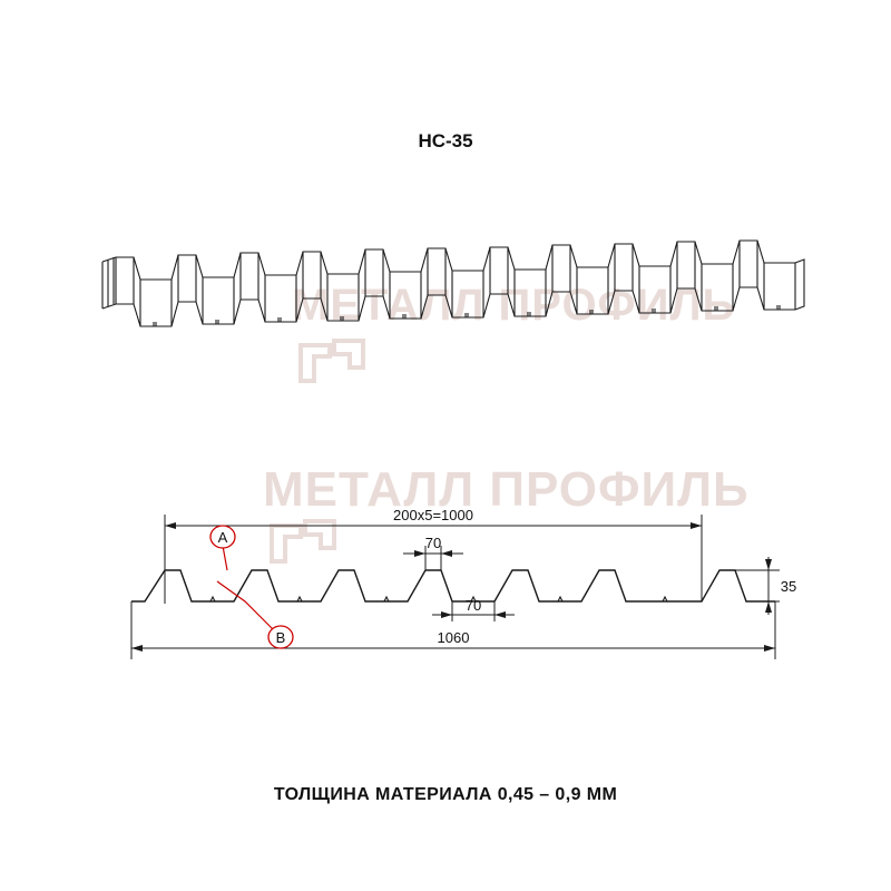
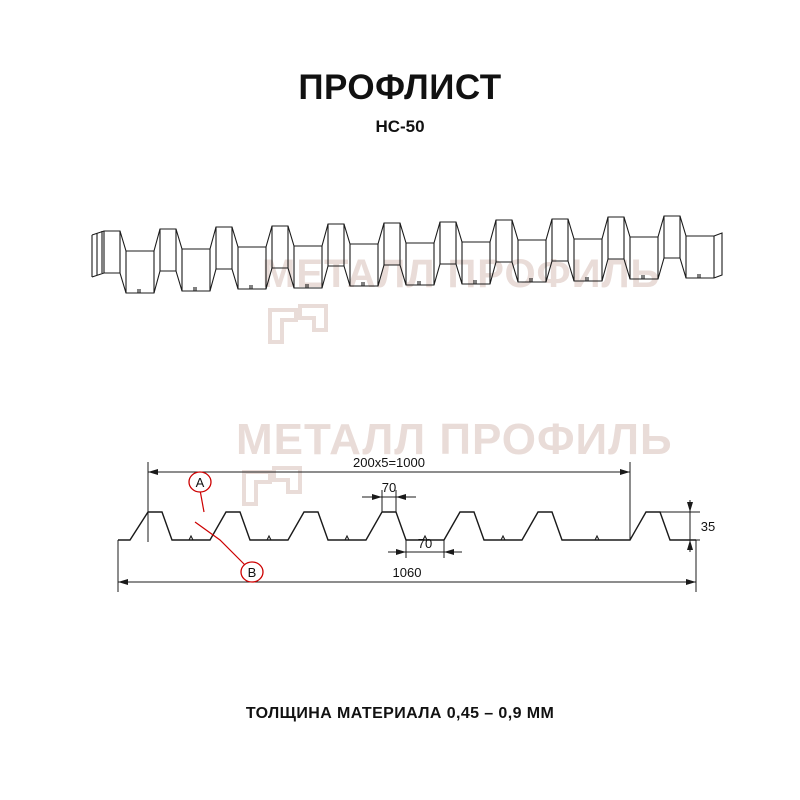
+ ПРОФЛИСТ
- НС-35
+ НС-50
  МЕТАЛЛРОФИЛЬ
  МЕТАЛЛ ПРОФИЛЬ
  A
  B
  200х5=1000
  70
  70
  35
  1060
  ТОЛЩИНА МАТЕРИАЛА 0,45 – 0,9 ММ
